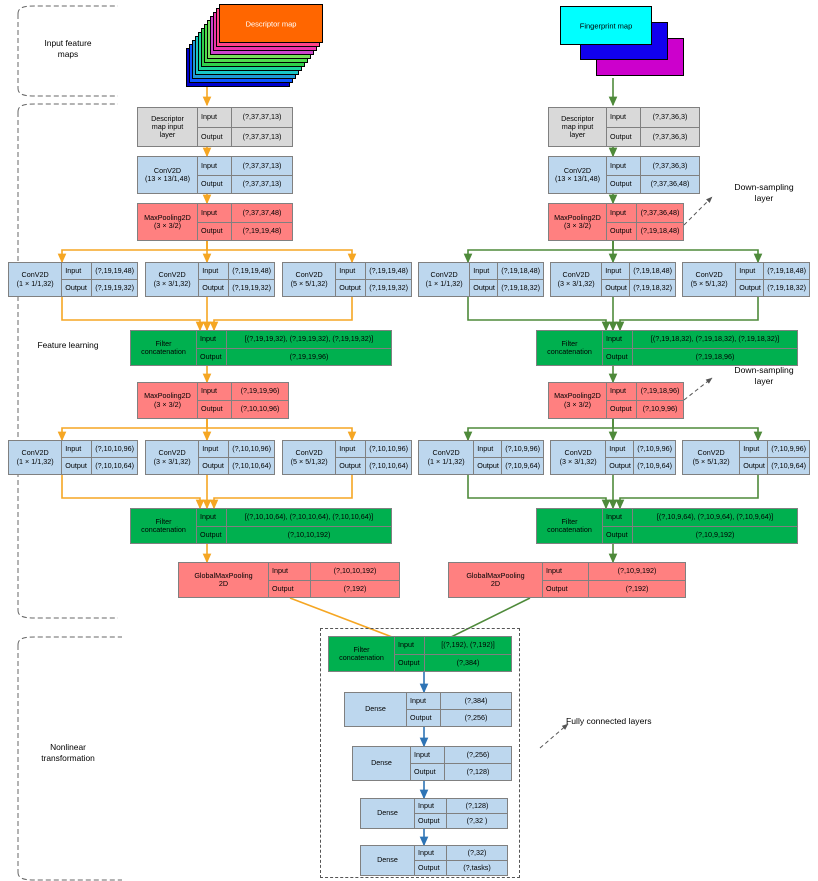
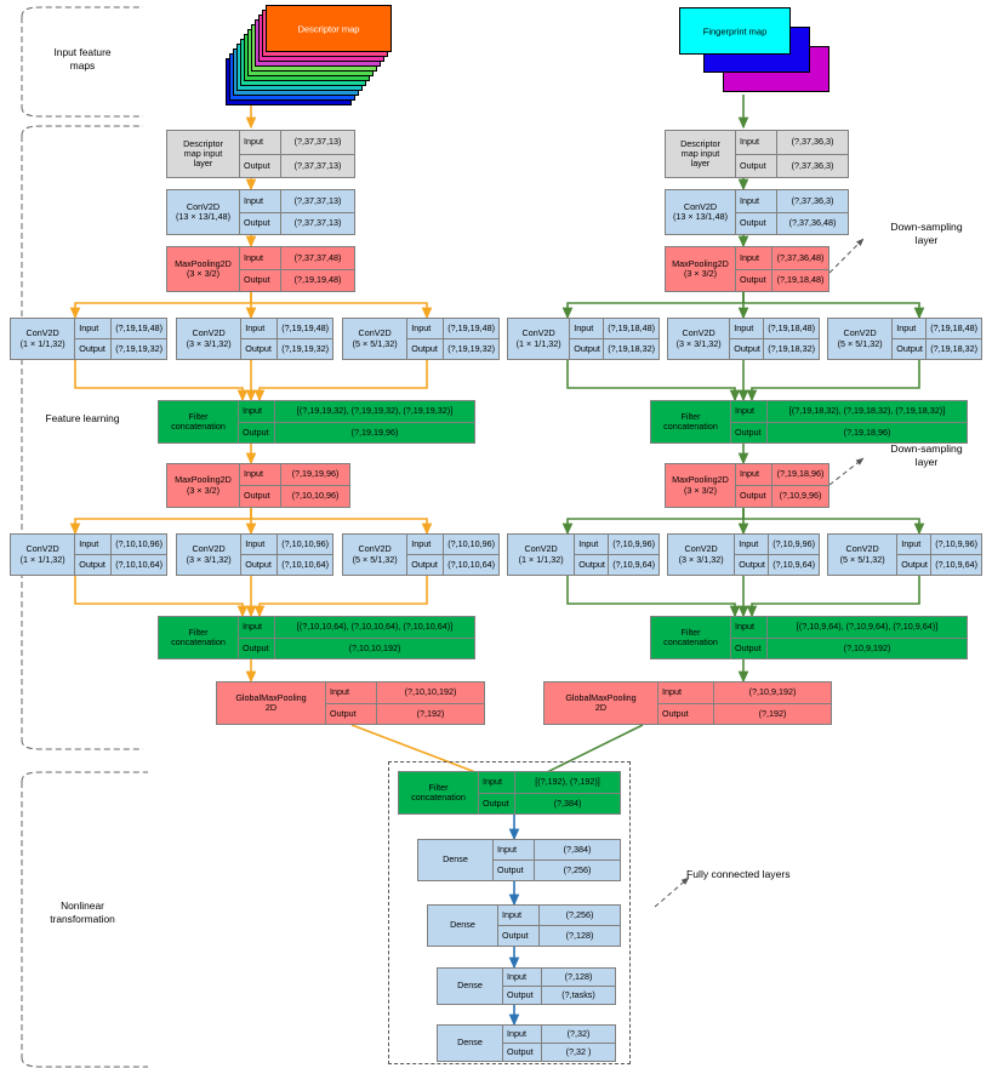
  Input feature
  maps
  Feature learning
  Nonlinear
  transformation
  Down-sampling
  layer
  Down-sampling
  layer
  Fully connected layers
  Descriptor map
  Fingerprint map
  Descriptor
  map input
  layer
  Input
  (?,37,37,13)
  Output
  (?,37,37,13)
  ConV2D
  (13 × 13/1,48)
  Input
  (?,37,37,13)
  Output
  (?,37,37,13)
  MaxPooling2D
  (3 × 3/2)
  Input
  (?,37,37,48)
  Output
  (?,19,19,48)
  ConV2D
  (1 × 1/1,32)
  Input
  (?,19,19,48)
  Output
  (?,19,19,32)
  ConV2D
  (3 × 3/1,32)
  Input
  (?,19,19,48)
  Output
  (?,19,19,32)
  ConV2D
  (5 × 5/1,32)
  Input
  (?,19,19,48)
  Output
  (?,19,19,32)
  Filter
  concatenation
  Input
  [(?,19,19,32), (?,19,19,32), (?,19,19,32)]
  Output
  (?,19,19,96)
  MaxPooling2D
  (3 × 3/2)
  Input
  (?,19,19,96)
  Output
  (?,10,10,96)
  ConV2D
  (1 × 1/1,32)
  Input
  (?,10,10,96)
  Output
  (?,10,10,64)
  ConV2D
  (3 × 3/1,32)
  Input
  (?,10,10,96)
  Output
  (?,10,10,64)
  ConV2D
  (5 × 5/1,32)
  Input
  (?,10,10,96)
  Output
  (?,10,10,64)
  Filter
  concatenation
  Input
  [(?,10,10,64), (?,10,10,64), (?,10,10,64)]
  Output
  (?,10,10,192)
  GlobalMaxPooling
  2D
  Input
  (?,10,10,192)
  Output
  (?,192)
  Descriptor
  map input
  layer
  Input
  (?,37,36,3)
  Output
  (?,37,36,3)
  ConV2D
  (13 × 13/1,48)
  Input
  (?,37,36,3)
  Output
  (?,37,36,48)
  MaxPooling2D
  (3 × 3/2)
  Input
  (?,37,36,48)
  Output
  (?,19,18,48)
  ConV2D
  (1 × 1/1,32)
  Input
  (?,19,18,48)
  Output
  (?,19,18,32)
  ConV2D
  (3 × 3/1,32)
  Input
  (?,19,18,48)
  Output
  (?,19,18,32)
  ConV2D
  (5 × 5/1,32)
  Input
  (?,19,18,48)
  Output
  (?,19,18,32)
  Filter
  concatenation
  Input
  [(?,19,18,32), (?,19,18,32), (?,19,18,32)]
  Output
  (?,19,18,96)
  MaxPooling2D
  (3 × 3/2)
  Input
  (?,19,18,96)
  Output
  (?,10,9,96)
  ConV2D
  (1 × 1/1,32)
  Input
  (?,10,9,96)
  Output
  (?,10,9,64)
  ConV2D
  (3 × 3/1,32)
  Input
  (?,10,9,96)
  Output
  (?,10,9,64)
  ConV2D
  (5 × 5/1,32)
  Input
  (?,10,9,96)
  Output
  (?,10,9,64)
  Filter
  concatenation
  Input
  [(?,10,9,64), (?,10,9,64), (?,10,9,64)]
  Output
  (?,10,9,192)
  GlobalMaxPooling
  2D
  Input
  (?,10,9,192)
  Output
  (?,192)
  Filter
  concatenation
  Input
  [(?,192), (?,192)]
  Output
  (?,384)
  Dense
  Input
  (?,384)
  Output
  (?,256)
  Dense
  Input
  (?,256)
  Output
  (?,128)
  Dense
  Input
  (?,128)
  Output
- (?,32 )
+ (?,tasks)
  Dense
  Input
  (?,32)
  Output
- (?,tasks)
+ (?,32 )
